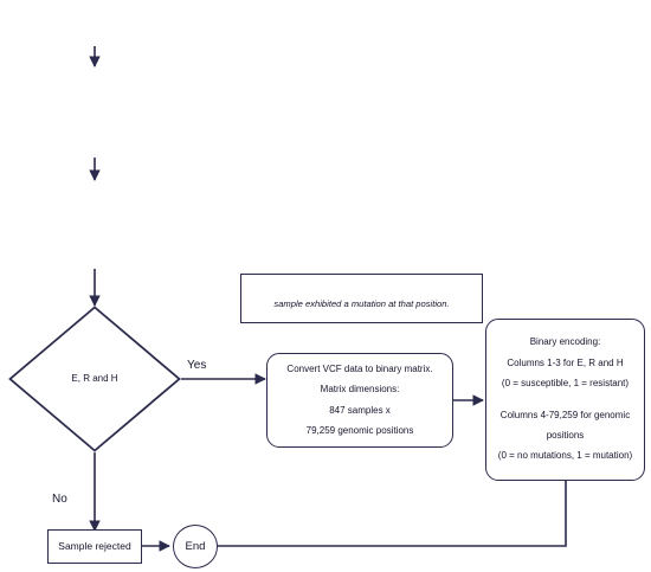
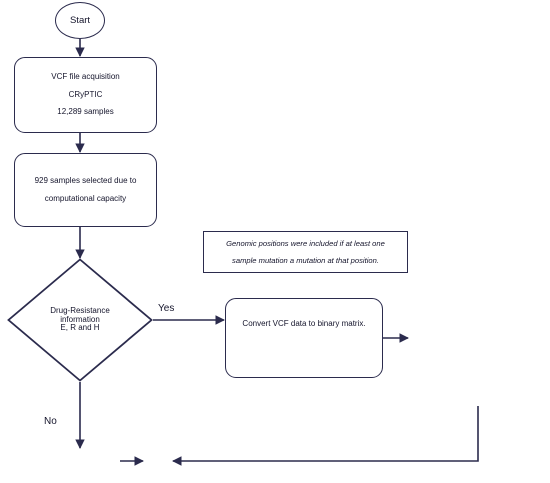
+ Start
+ VCF file acquisition
+ CRyPTIC
+ 12,289 samples
+ 929 samples selected due to
+ computational capacity
+ Drug-Resistance
+ information
  E, R and H
+ Genomic positions were included if at least one
- sample exhibited a mutation at that position.
+ sample mutation a mutation at that position.
  Convert VCF data to binary matrix.
- Matrix dimensions:
- 847 samples x
- 79,259 genomic positions
- Binary encoding:
- Columns 1-3 for E, R and H
- (0 = susceptible, 1 = resistant)
- Columns 4-79,259 for genomic
- positions
- (0 = no mutations, 1 = mutation)
- Sample rejected
- End
  Yes
  No
